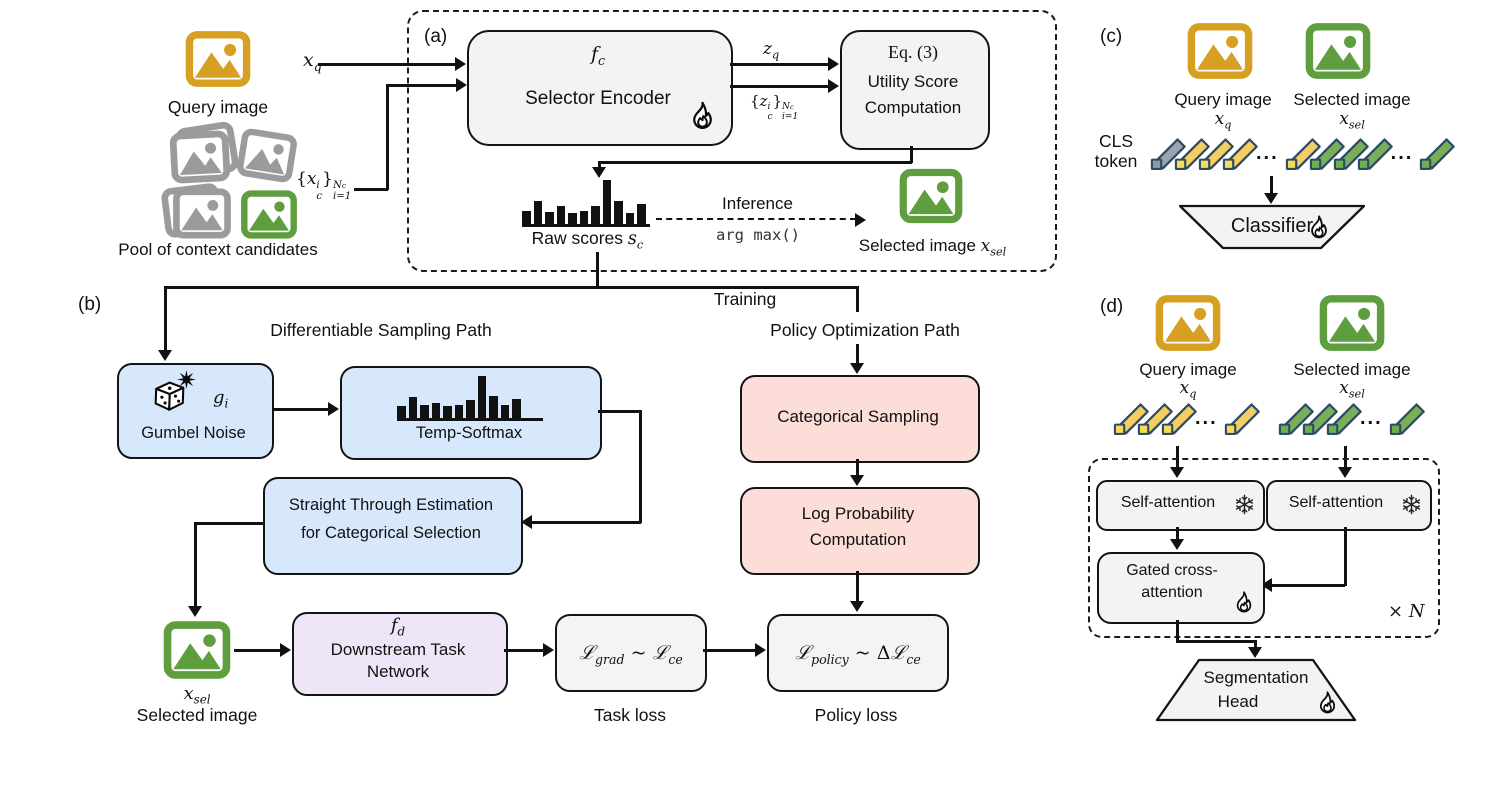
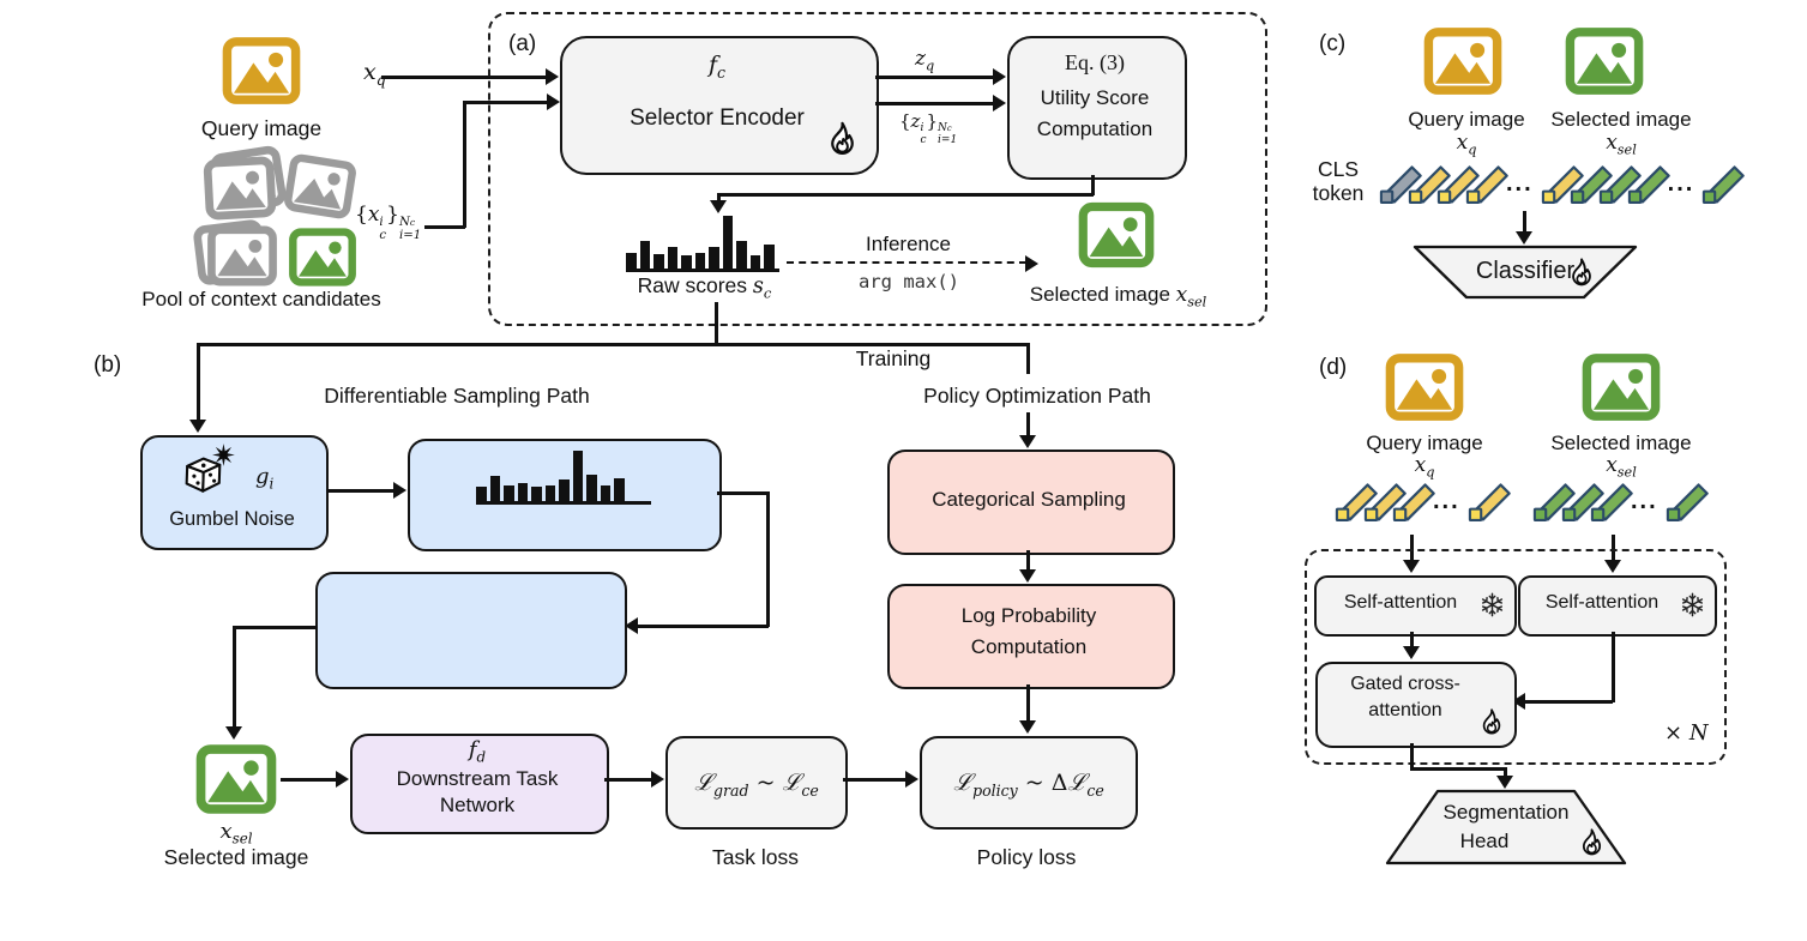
  Query image
  xq
  Pool of context candidates
  {x
  i
  c
  }
  Nc
  i=1
  (a)
  fc
  Selector Encoder
  zq
  {z
  i
  c
  }
  Nc
  i=1
  Eq. (3)
  Utility Score
  Computation
  Raw scores sc
  Inference
  arg max()
  Selected image xsel
  (b)
  Training
  Differentiable Sampling Path
  gi
  Gumbel Noise
- Temp-Softmax
- Straight Through Estimation
- for Categorical Selection
  Policy Optimization Path
  Categorical Sampling
  Log Probability
  Computation
  xsel
  Selected image
  fd
  Downstream Task
  Network
  ℒgrad ~ ℒce
  Task loss
  ℒpolicy ~ Δℒce
  Policy loss
  (c)
  Query image
  Selected image
  xq
  xsel
  CLS
  token
  ...
  ...
  Classifier
  (d)
  Query image
  Selected image
  xq
  xsel
  ...
  ...
  Self-attention
  Self-attention
  Gated cross-
  attention
  × N
  Segmentation
  Head
